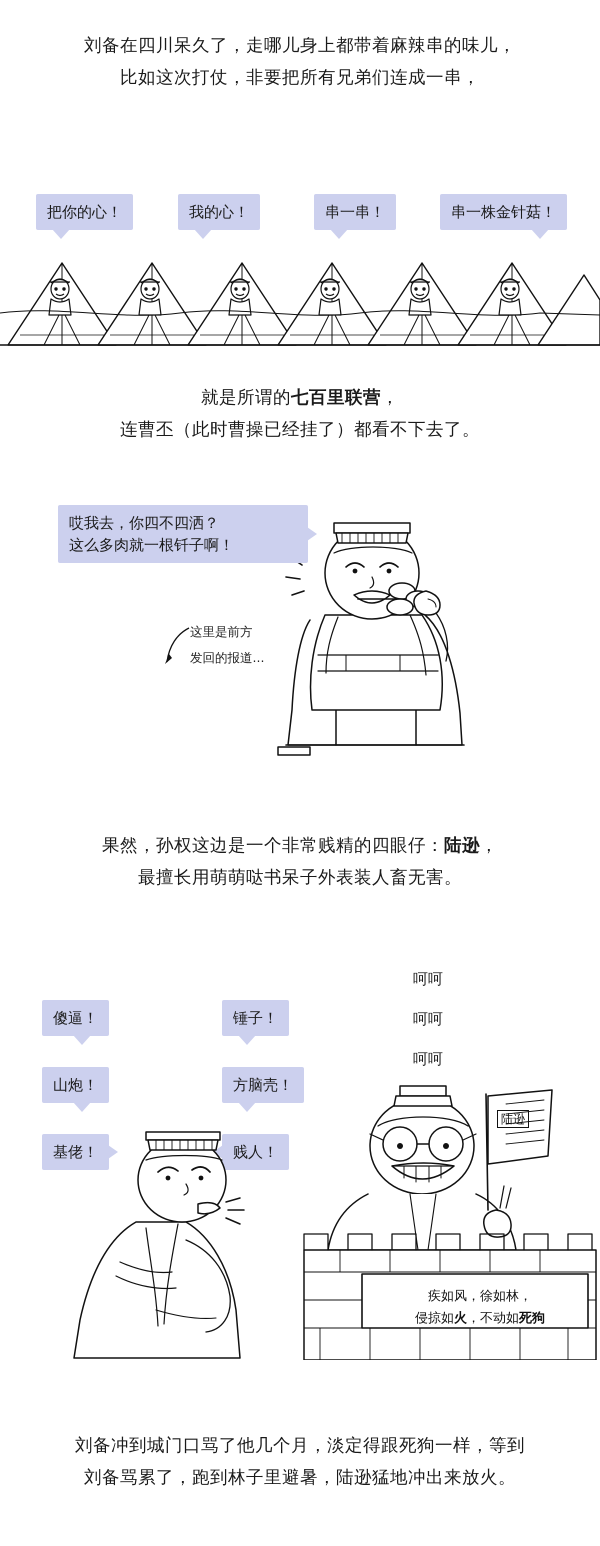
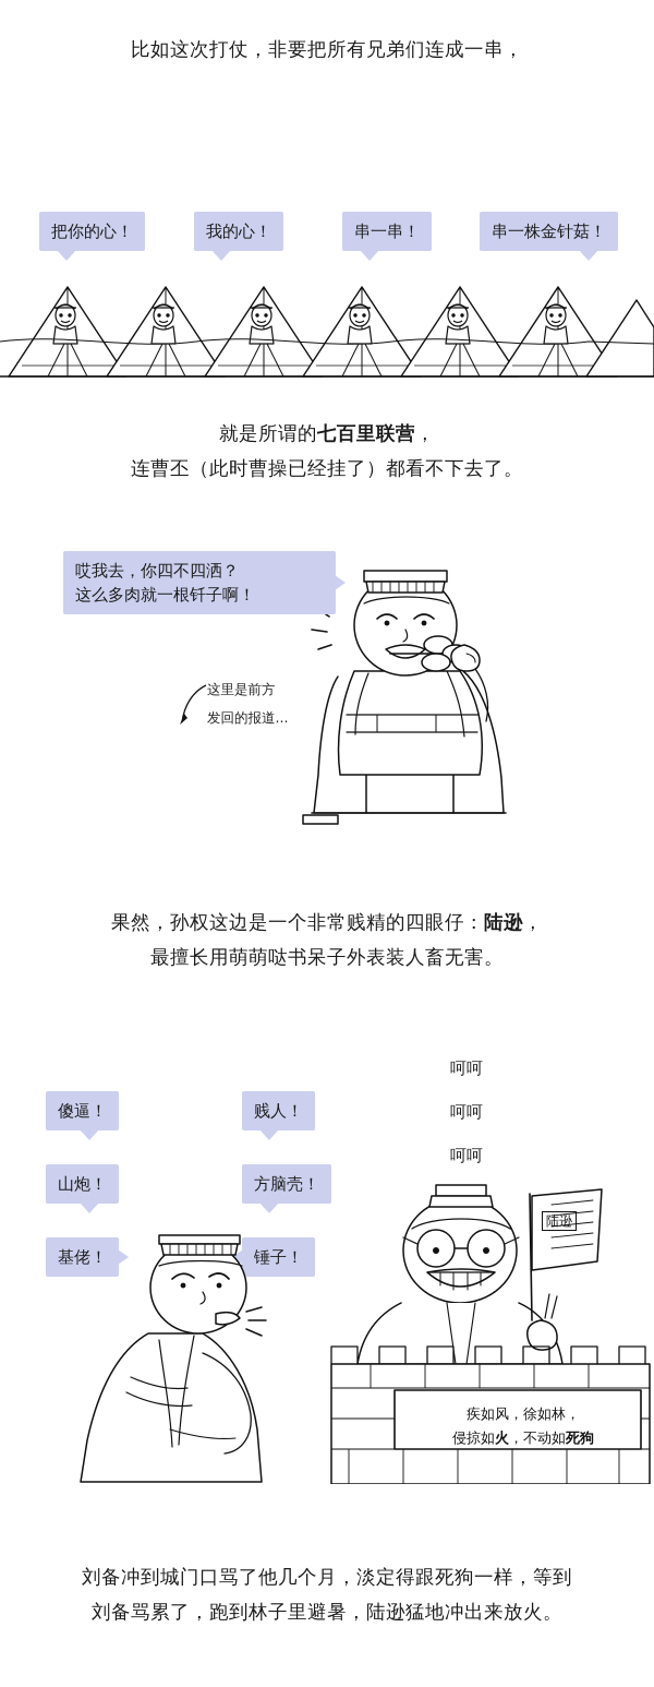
- 刘备在四川呆久了，走哪儿身上都带着麻辣串的味儿，
  比如这次打仗，非要把所有兄弟们连成一串，
  把你的心！
  我的心！
  串一串！
  串一株金针菇！
  就是所谓的七百里联营，
  连曹丕（此时曹操已经挂了）都看不下去了。
  哎我去，你四不四洒？
  这么多肉就一根钎子啊！
  这里是前方
  发回的报道...
  果然，孙权这边是一个非常贱精的四眼仔：陆逊，
  最擅长用萌萌哒书呆子外表装人畜无害。
  傻逼！
  山炮！
  基佬！
- 锤子！
+ 贱人！
  方脑壳！
- 贱人！
+ 锤子！
  呵呵
  呵呵
  呵呵
  陆逊
  疾如风，徐如林，
  侵掠如火，不动如死狗
  刘备冲到城门口骂了他几个月，淡定得跟死狗一样，等到
  刘备骂累了，跑到林子里避暑，陆逊猛地冲出来放火。
